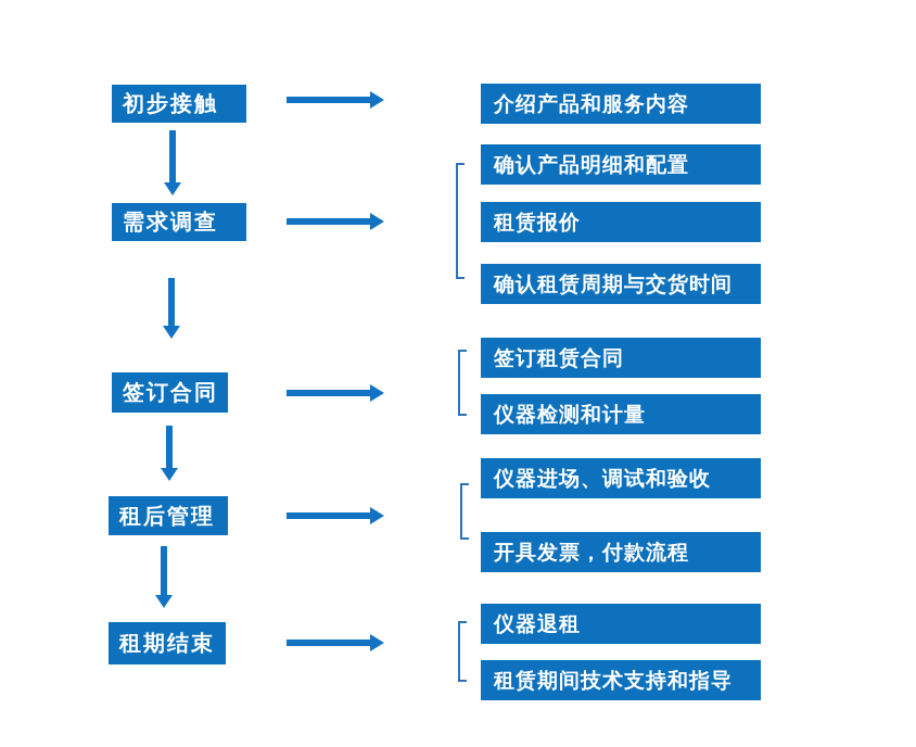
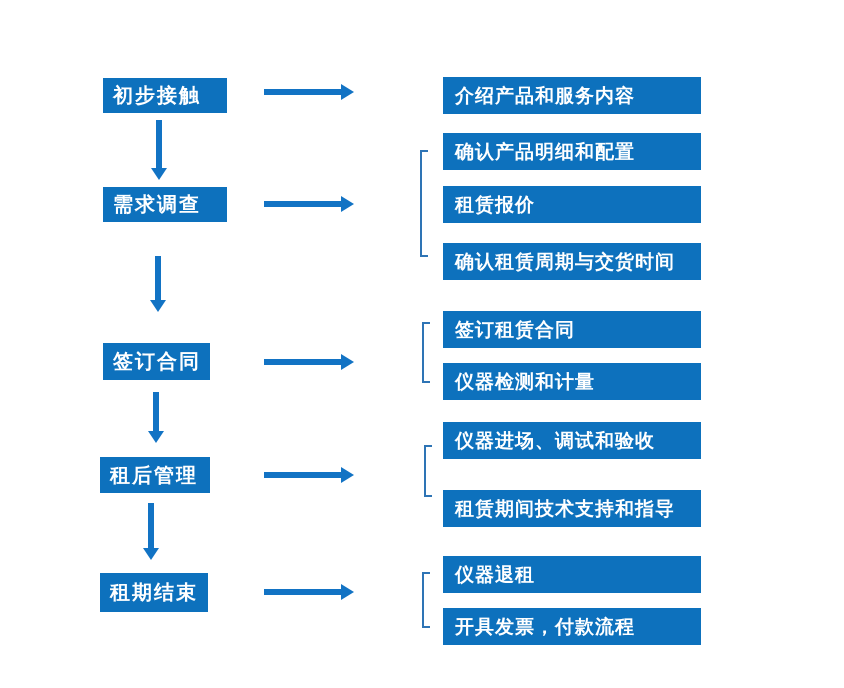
  初步接触
  需求调查
  签订合同
  租后管理
  租期结束
  介绍产品和服务内容
  确认产品明细和配置
  租赁报价
  确认租赁周期与交货时间
  签订租赁合同
  仪器检测和计量
  仪器进场、调试和验收
- 开具发票，付款流程
+ 租赁期间技术支持和指导
  仪器退租
- 租赁期间技术支持和指导
+ 开具发票，付款流程
